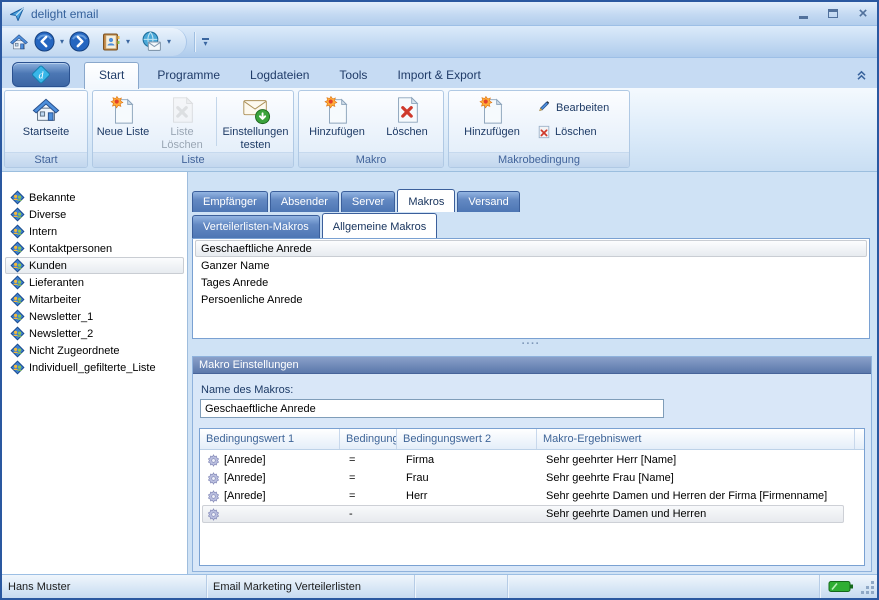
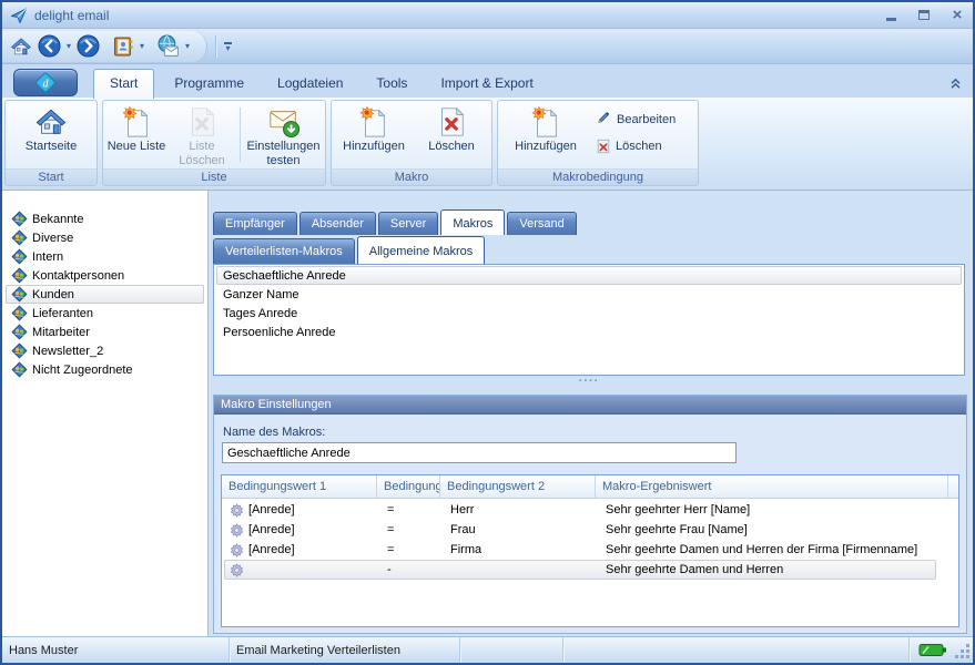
  delight email
  ×
  ▾
  ▾
  ▾
  ▾
  d
  Start
  Programme
  Logdateien
  Tools
  Import & Export
  Startseite
  Start
  Neue Liste
  Liste Löschen
  Einstellungen testen
  Liste
  Hinzufügen
  Löschen
  Makro
  Hinzufügen
  Bearbeiten
  Löschen
  Makrobedingung
  Bekannte
  Diverse
  Intern
  Kontaktpersonen
  Kunden
  Lieferanten
  Mitarbeiter
- Newsletter_1
  Newsletter_2
  Nicht Zugeordnete
- Individuell_gefilterte_Liste
  Empfänger
  Absender
  Server
  Makros
  Versand
  Verteilerlisten-Makros
  Allgemeine Makros
  Geschaeftliche Anrede
  Ganzer Name
  Tages Anrede
  Persoenliche Anrede
  Makro Einstellungen
  Name des Makros:
  Geschaeftliche Anrede
  Bedingungswert 1
  Bedingung
  Bedingungswert 2
  Makro-Ergebniswert
  [Anrede]
  =
- Firma
+ Herr
  Sehr geehrter Herr [Name]
  [Anrede]
  =
  Frau
  Sehr geehrte Frau [Name]
  [Anrede]
  =
- Herr
+ Firma
  Sehr geehrte Damen und Herren der Firma [Firmenname]
  -
  Sehr geehrte Damen und Herren
  Hans Muster
  Email Marketing Verteilerlisten
